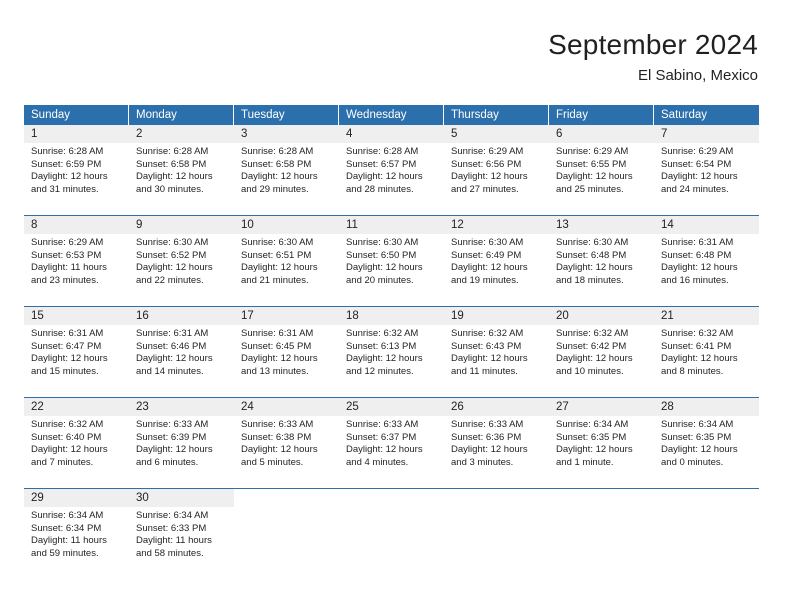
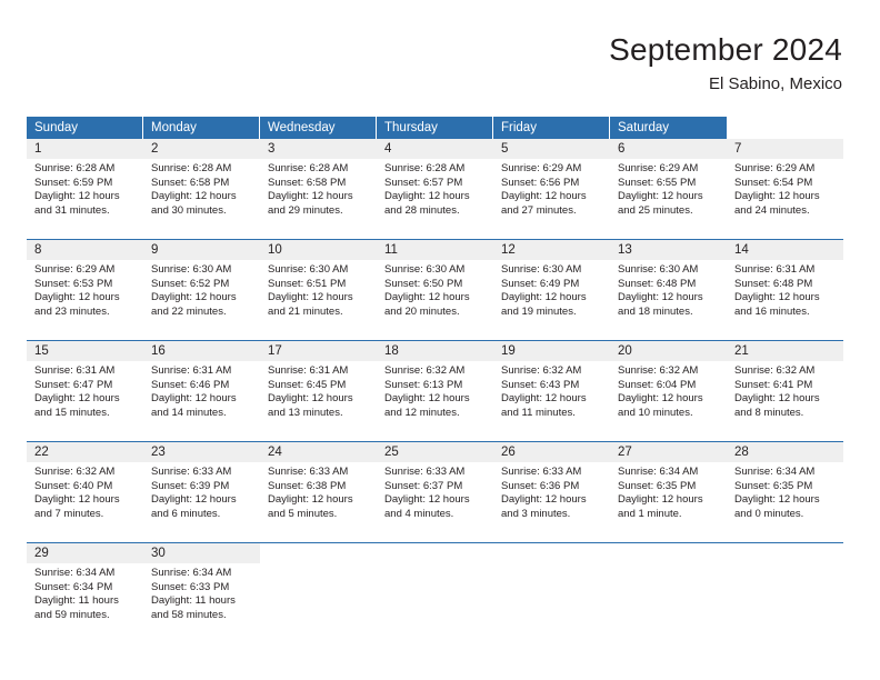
  September 2024
  El Sabino, Mexico
  Sunday
  Monday
- Tuesday
  Wednesday
  Thursday
  Friday
  Saturday
  1
  Sunrise: 6:28 AM
  Sunset: 6:59 PM
  Daylight: 12 hours and 31 minutes.
  2
  Sunrise: 6:28 AM
  Sunset: 6:58 PM
  Daylight: 12 hours and 30 minutes.
  3
  Sunrise: 6:28 AM
  Sunset: 6:58 PM
  Daylight: 12 hours and 29 minutes.
  4
  Sunrise: 6:28 AM
  Sunset: 6:57 PM
  Daylight: 12 hours and 28 minutes.
  5
  Sunrise: 6:29 AM
  Sunset: 6:56 PM
  Daylight: 12 hours and 27 minutes.
  6
  Sunrise: 6:29 AM
  Sunset: 6:55 PM
  Daylight: 12 hours and 25 minutes.
  7
  Sunrise: 6:29 AM
  Sunset: 6:54 PM
  Daylight: 12 hours and 24 minutes.
  8
  Sunrise: 6:29 AM
  Sunset: 6:53 PM
- Daylight: 11 hours and 23 minutes.
+ Daylight: 12 hours and 23 minutes.
  9
  Sunrise: 6:30 AM
  Sunset: 6:52 PM
  Daylight: 12 hours and 22 minutes.
  10
  Sunrise: 6:30 AM
  Sunset: 6:51 PM
  Daylight: 12 hours and 21 minutes.
  11
  Sunrise: 6:30 AM
  Sunset: 6:50 PM
  Daylight: 12 hours and 20 minutes.
  12
  Sunrise: 6:30 AM
  Sunset: 6:49 PM
  Daylight: 12 hours and 19 minutes.
  13
  Sunrise: 6:30 AM
  Sunset: 6:48 PM
  Daylight: 12 hours and 18 minutes.
  14
  Sunrise: 6:31 AM
  Sunset: 6:48 PM
  Daylight: 12 hours and 16 minutes.
  15
  Sunrise: 6:31 AM
  Sunset: 6:47 PM
  Daylight: 12 hours and 15 minutes.
  16
  Sunrise: 6:31 AM
  Sunset: 6:46 PM
  Daylight: 12 hours and 14 minutes.
  17
  Sunrise: 6:31 AM
  Sunset: 6:45 PM
  Daylight: 12 hours and 13 minutes.
  18
  Sunrise: 6:32 AM
  Sunset: 6:13 PM
  Daylight: 12 hours and 12 minutes.
  19
  Sunrise: 6:32 AM
  Sunset: 6:43 PM
  Daylight: 12 hours and 11 minutes.
  20
  Sunrise: 6:32 AM
- Sunset: 6:42 PM
+ Sunset: 6:04 PM
  Daylight: 12 hours and 10 minutes.
  21
  Sunrise: 6:32 AM
  Sunset: 6:41 PM
  Daylight: 12 hours and 8 minutes.
  22
  Sunrise: 6:32 AM
  Sunset: 6:40 PM
  Daylight: 12 hours and 7 minutes.
  23
  Sunrise: 6:33 AM
  Sunset: 6:39 PM
  Daylight: 12 hours and 6 minutes.
  24
  Sunrise: 6:33 AM
  Sunset: 6:38 PM
  Daylight: 12 hours and 5 minutes.
  25
  Sunrise: 6:33 AM
  Sunset: 6:37 PM
  Daylight: 12 hours and 4 minutes.
  26
  Sunrise: 6:33 AM
  Sunset: 6:36 PM
  Daylight: 12 hours and 3 minutes.
  27
  Sunrise: 6:34 AM
  Sunset: 6:35 PM
  Daylight: 12 hours and 1 minute.
  28
  Sunrise: 6:34 AM
  Sunset: 6:35 PM
  Daylight: 12 hours and 0 minutes.
  29
  Sunrise: 6:34 AM
  Sunset: 6:34 PM
  Daylight: 11 hours and 59 minutes.
  30
  Sunrise: 6:34 AM
  Sunset: 6:33 PM
  Daylight: 11 hours and 58 minutes.
